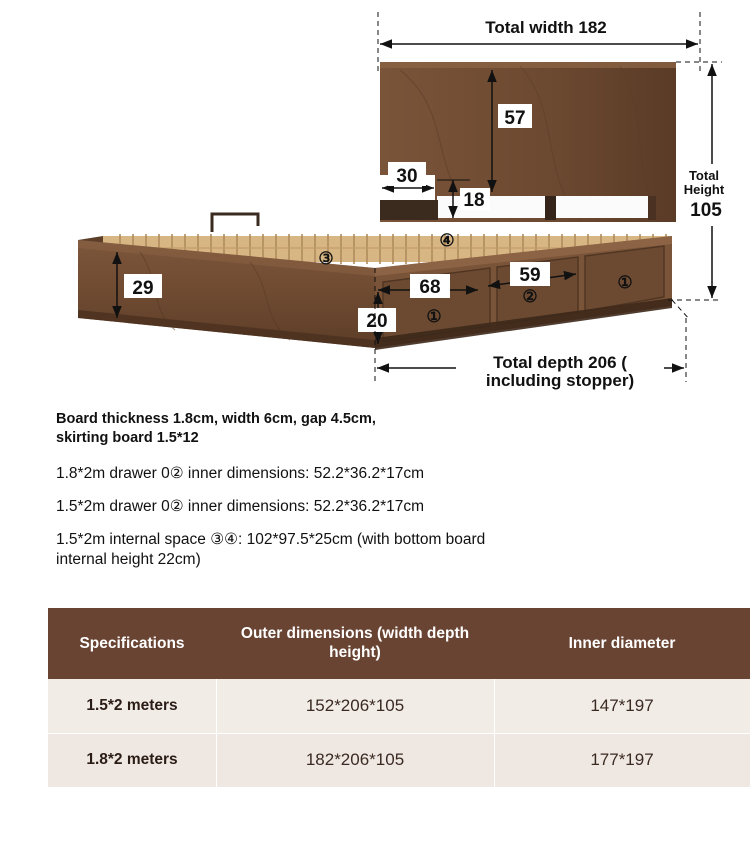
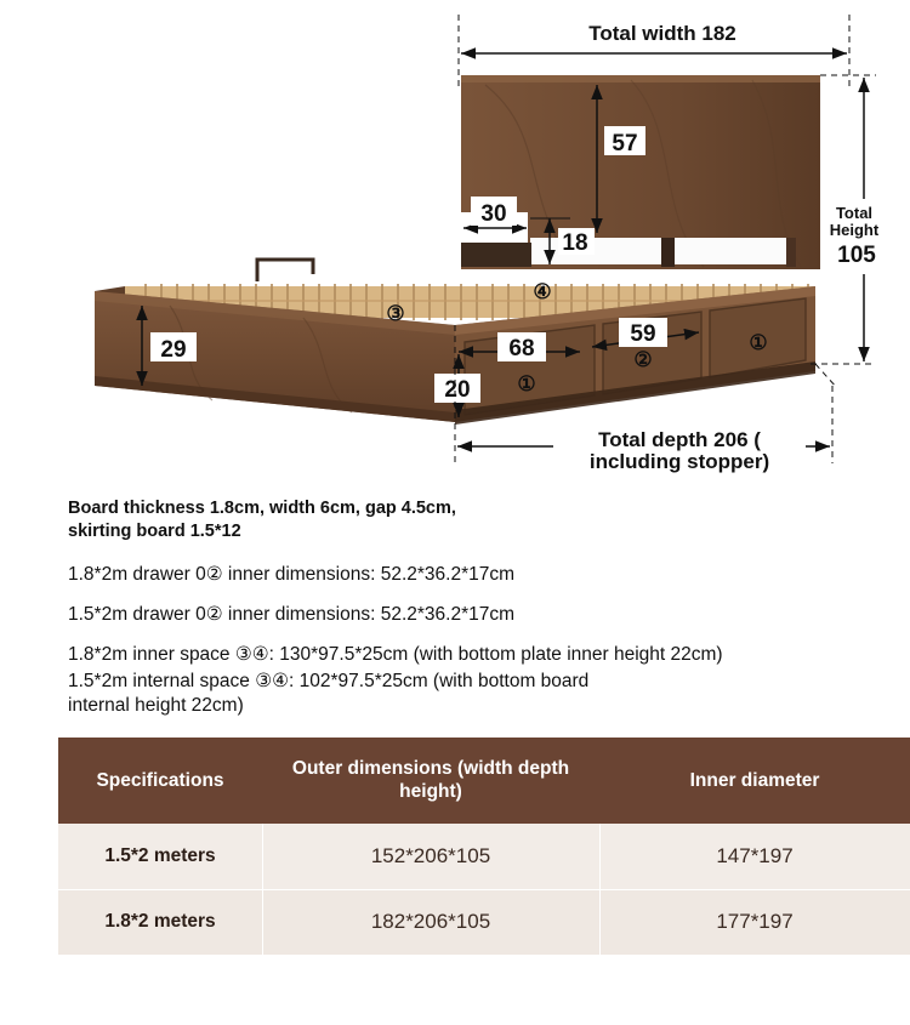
  Total width 182
  57
  30
  18
  Total
  Height
  105
  29
  68
  59
  20
  Total depth 206 (
  including stopper)
  ③
  ④
  ②
  ①
  ①
  Board thickness 1.8cm, width 6cm, gap 4.5cm,
  skirting board 1.5*12
  1.8*2m drawer 0② inner dimensions: 52.2*36.2*17cm
  1.5*2m drawer 0② inner dimensions: 52.2*36.2*17cm
+ 1.8*2m inner space ③④: 130*97.5*25cm (with bottom plate inner height 22cm)
  1.5*2m internal space ③④: 102*97.5*25cm (with bottom board
  internal height 22cm)
  Specifications	Outer dimensions (width depth height)	Inner diameter
  1.5*2 meters	152*206*105	147*197
  1.8*2 meters	182*206*105	177*197
